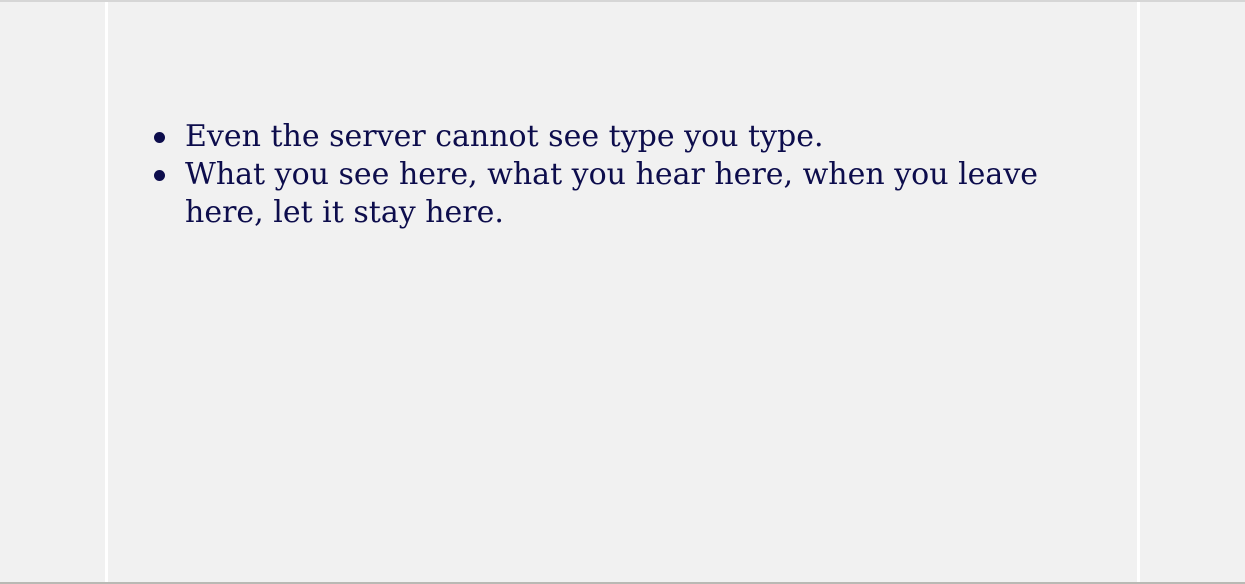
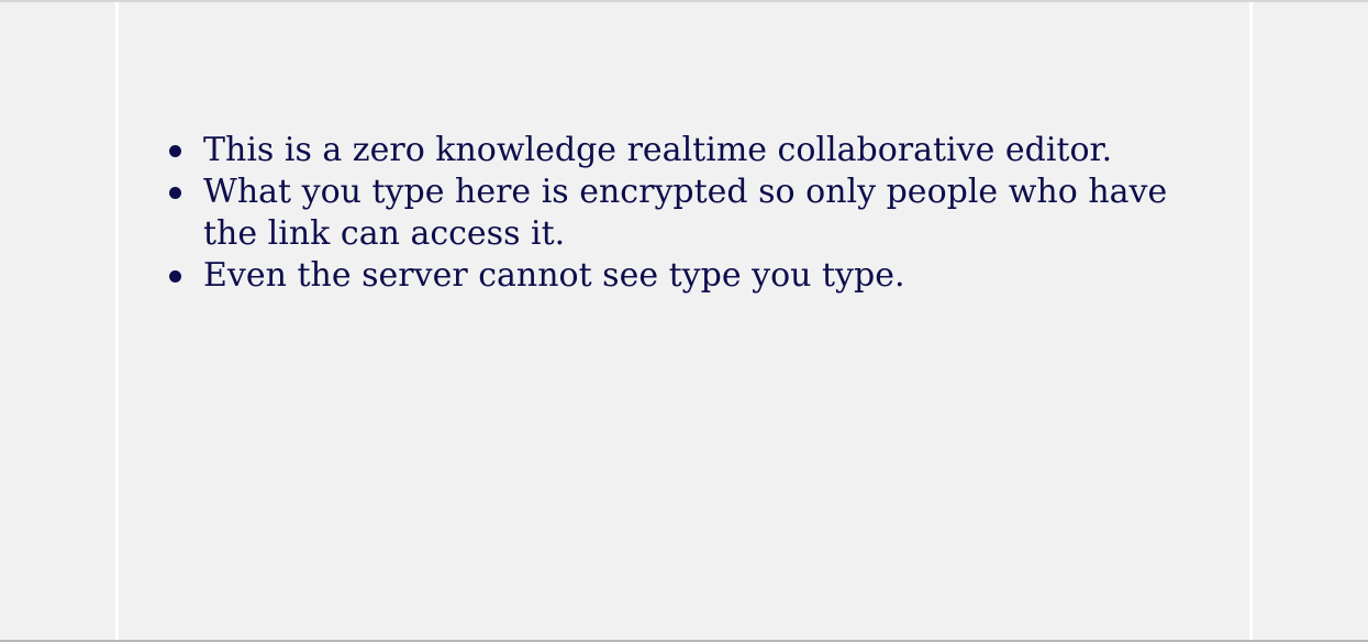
+ This is a zero knowledge realtime collaborative editor.
+ What you type here is encrypted so only people who have the link can access it.
  Even the server cannot see type you type.
- What you see here, what you hear here, when you leave here, let it stay here.
